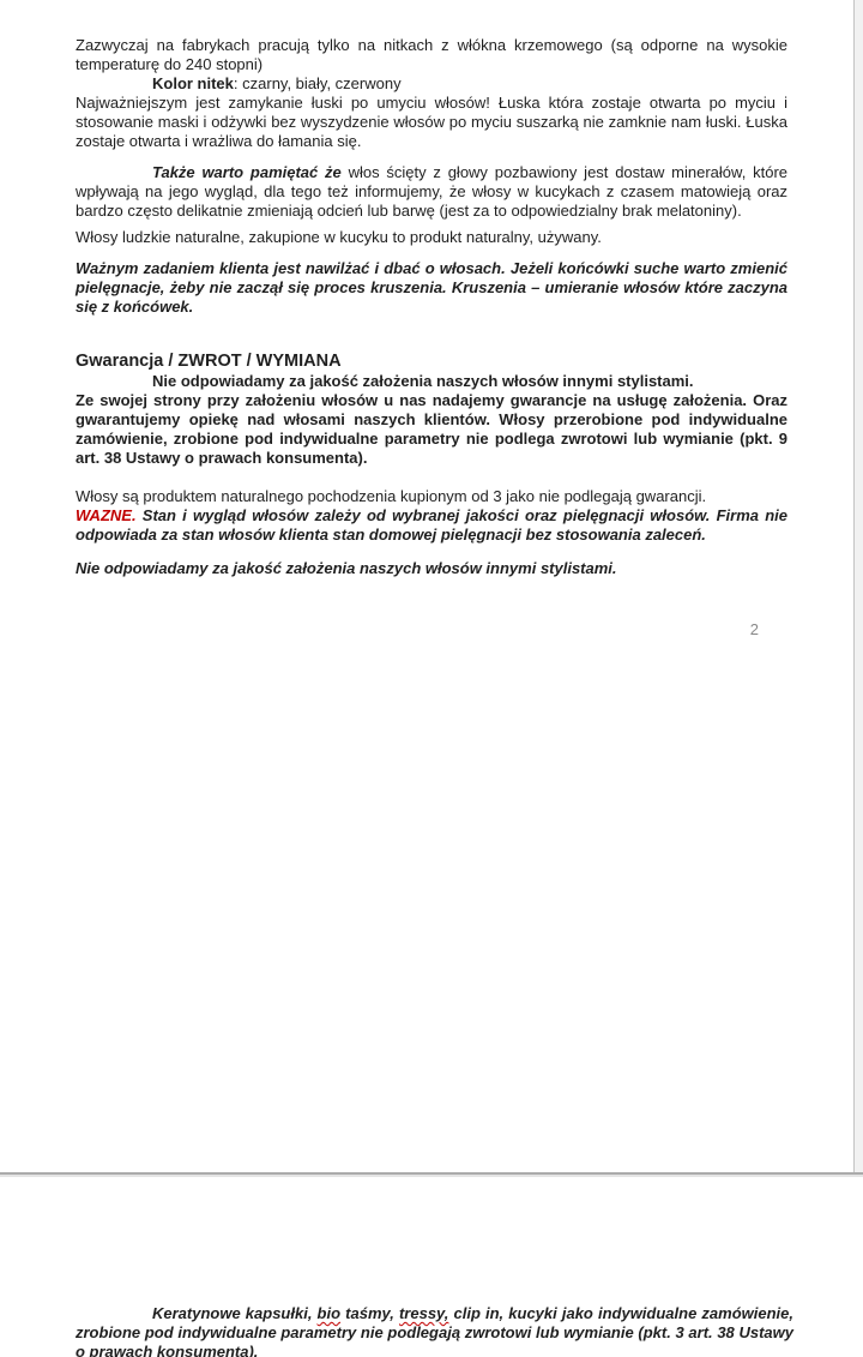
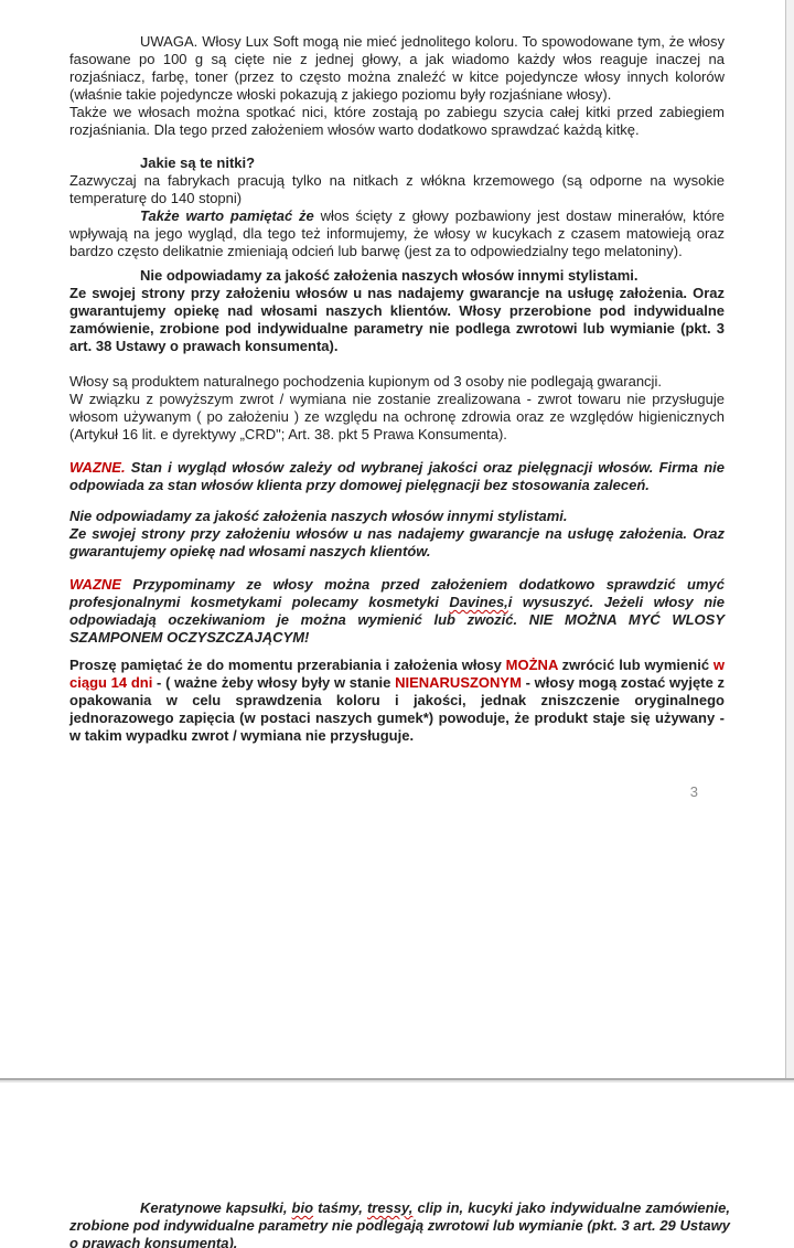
+ UWAGA. Włosy Lux Soft mogą nie mieć jednolitego koloru. To spowodowane tym, że włosy fasowane po 100 g są cięte nie z jednej głowy, a jak wiadomo każdy włos reaguje inaczej na rozjaśniacz, farbę, toner (przez to często można znaleźć w kitce pojedyncze włosy innych kolorów (właśnie takie pojedyncze włoski pokazują z jakiego poziomu były rozjaśniane włosy).
+ Także we włosach można spotkać nici, które zostają po zabiegu szycia całej kitki przed zabiegiem rozjaśniania. Dla tego przed założeniem włosów warto dodatkowo sprawdzać każdą kitkę.
+ Jakie są te nitki?
- Zazwyczaj na fabrykach pracują tylko na nitkach z włókna krzemowego (są odporne na wysokie temperaturę do 240 stopni)
+ Zazwyczaj na fabrykach pracują tylko na nitkach z włókna krzemowego (są odporne na wysokie temperaturę do 140 stopni)
- Kolor nitek: czarny, biały, czerwony
- Najważniejszym jest zamykanie łuski po umyciu włosów! Łuska która zostaje otwarta po myciu i stosowanie maski i odżywki bez wyszydzenie włosów po myciu suszarką nie zamknie nam łuski. Łuska zostaje otwarta i wrażliwa do łamania się.
- Także warto pamiętać że włos ścięty z głowy pozbawiony jest dostaw minerałów, które wpływają na jego wygląd, dla tego też informujemy, że włosy w kucykach z czasem matowieją oraz bardzo często delikatnie zmieniają odcień lub barwę (jest za to odpowiedzialny brak melatoniny).
+ Także warto pamiętać że włos ścięty z głowy pozbawiony jest dostaw minerałów, które wpływają na jego wygląd, dla tego też informujemy, że włosy w kucykach z czasem matowieją oraz bardzo często delikatnie zmieniają odcień lub barwę (jest za to odpowiedzialny tego melatoniny).
- Włosy ludzkie naturalne, zakupione w kucyku to produkt naturalny, używany.
- Ważnym zadaniem klienta jest nawilżać i dbać o włosach. Jeżeli końcówki suche warto zmienić pielęgnacje, żeby nie zaczął się proces kruszenia. Kruszenia – umieranie włosów które zaczyna się z końcówek.
- Gwarancja / ZWROT / WYMIANA
  Nie odpowiadamy za jakość założenia naszych włosów innymi stylistami.
- Ze swojej strony przy założeniu włosów u nas nadajemy gwarancje na usługę założenia. Oraz gwarantujemy opiekę nad włosami naszych klientów. Włosy przerobione pod indywidualne zamówienie, zrobione pod indywidualne parametry nie podlega zwrotowi lub wymianie (pkt. 9 art. 38 Ustawy o prawach konsumenta).
+ Ze swojej strony przy założeniu włosów u nas nadajemy gwarancje na usługę założenia. Oraz gwarantujemy opiekę nad włosami naszych klientów. Włosy przerobione pod indywidualne zamówienie, zrobione pod indywidualne parametry nie podlega zwrotowi lub wymianie (pkt. 3 art. 38 Ustawy o prawach konsumenta).
- Włosy są produktem naturalnego pochodzenia kupionym od 3 jako nie podlegają gwarancji.
+ Włosy są produktem naturalnego pochodzenia kupionym od 3 osoby nie podlegają gwarancji.
+ W związku z powyższym zwrot / wymiana nie zostanie zrealizowana - zwrot towaru nie przysługuje włosom używanym ( po założeniu ) ze względu na ochronę zdrowia oraz ze względów higienicznych (Artykuł 16 lit. e dyrektywy „CRD"; Art. 38. pkt 5 Prawa Konsumenta).
- WAZNE. Stan i wygląd włosów zależy od wybranej jakości oraz pielęgnacji włosów. Firma nie odpowiada za stan włosów klienta stan domowej pielęgnacji bez stosowania zaleceń.
+ WAZNE. Stan i wygląd włosów zależy od wybranej jakości oraz pielęgnacji włosów. Firma nie odpowiada za stan włosów klienta przy domowej pielęgnacji bez stosowania zaleceń.
  Nie odpowiadamy za jakość założenia naszych włosów innymi stylistami.
+ Ze swojej strony przy założeniu włosów u nas nadajemy gwarancje na usługę założenia. Oraz gwarantujemy opiekę nad włosami naszych klientów.
+ WAZNE Przypominamy ze włosy można przed założeniem dodatkowo sprawdzić umyć profesjonalnymi kosmetykami polecamy kosmetyki Davines,i wysuszyć. Jeżeli włosy nie odpowiadają oczekiwaniom je można wymienić lub zwozić. NIE MOŻNA MYĆ WLOSY SZAMPONEM OCZYSZCZAJĄCYM!
+ Proszę pamiętać że do momentu przerabiania i założenia włosy MOŻNA zwrócić lub wymienić w ciągu 14 dni - ( ważne żeby włosy były w stanie NIENARUSZONYM - włosy mogą zostać wyjęte z opakowania w celu sprawdzenia koloru i jakości, jednak zniszczenie oryginalnego jednorazowego zapięcia (w postaci naszych gumek*) powoduje, że produkt staje się używany - w takim wypadku zwrot / wymiana nie przysługuje.
- 2
+ 3
- Keratynowe kapsułki, bio taśmy, tressy, clip in, kucyki jako indywidualne zamówienie, zrobione pod indywidualne parametry nie podlegają zwrotowi lub wymianie (pkt. 3 art. 38 Ustawy o prawach konsumenta).
+ Keratynowe kapsułki, bio taśmy, tressy, clip in, kucyki jako indywidualne zamówienie, zrobione pod indywidualne parametry nie podlegają zwrotowi lub wymianie (pkt. 3 art. 29 Ustawy o prawach konsumenta).
